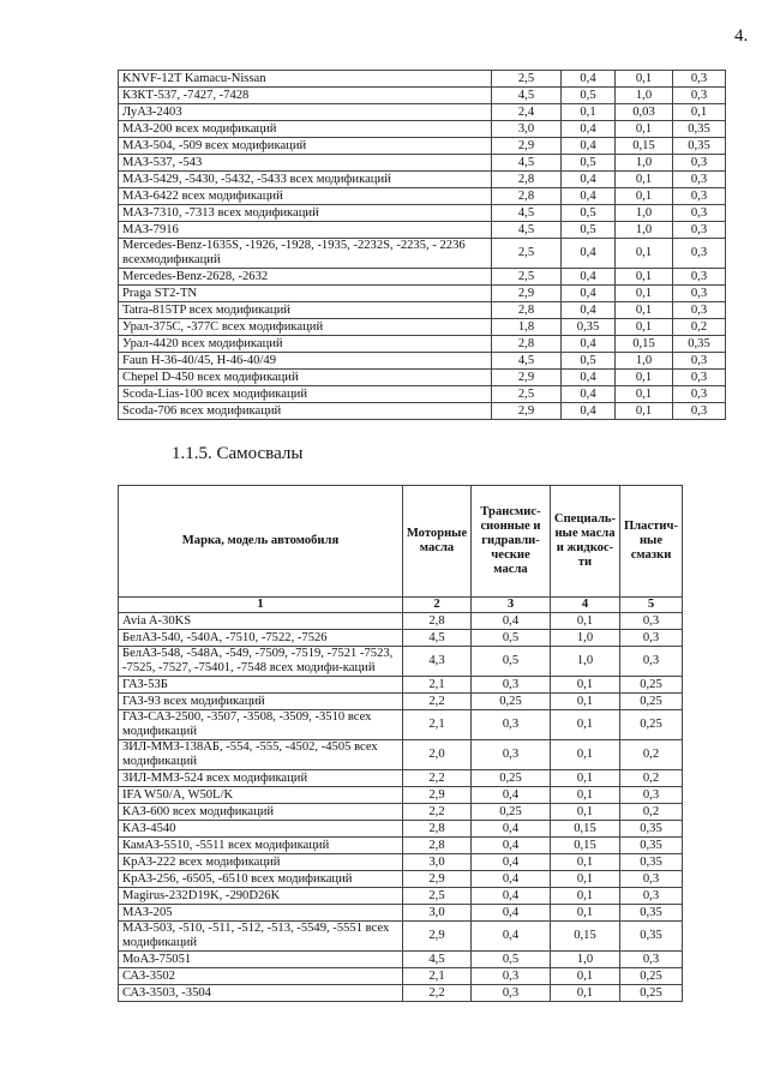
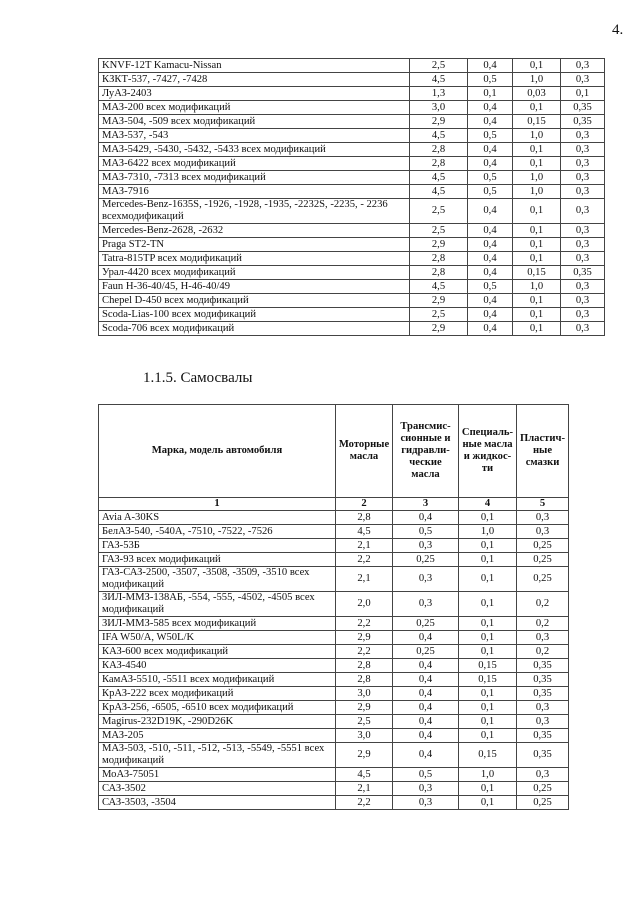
  4.
  KNVF-12T Kamacu-Nissan	2,5	0,4	0,1	0,3
  КЗКТ-537, -7427, -7428	4,5	0,5	1,0	0,3
- ЛуАЗ-2403	2,4	0,1	0,03	0,1
+ ЛуАЗ-2403	1,3	0,1	0,03	0,1
  МАЗ-200 всех модификаций	3,0	0,4	0,1	0,35
  МАЗ-504, -509 всех модификаций	2,9	0,4	0,15	0,35
  МАЗ-537, -543	4,5	0,5	1,0	0,3
  МАЗ-5429, -5430, -5432, -5433 всех модификаций	2,8	0,4	0,1	0,3
  МАЗ-6422 всех модификаций	2,8	0,4	0,1	0,3
  МАЗ-7310, -7313 всех модификаций	4,5	0,5	1,0	0,3
  МАЗ-7916	4,5	0,5	1,0	0,3
  Mercedes-Benz-1635S, -1926, -1928, -1935, -2232S, -2235, - 2236 всехмодификаций	2,5	0,4	0,1	0,3
  Mercedes-Benz-2628, -2632	2,5	0,4	0,1	0,3
  Praga ST2-TN	2,9	0,4	0,1	0,3
  Tatra-815TP всех модификаций	2,8	0,4	0,1	0,3
- Урал-375С, -377С всех модификаций	1,8	0,35	0,1	0,2
  Урал-4420 всех модификаций	2,8	0,4	0,15	0,35
  Faun H-36-40/45, H-46-40/49	4,5	0,5	1,0	0,3
  Chepel D-450 всех модификаций	2,9	0,4	0,1	0,3
  Scoda-Lias-100 всех модификаций	2,5	0,4	0,1	0,3
  Scoda-706 всех модификаций	2,9	0,4	0,1	0,3
  1.1.5. Самосвалы
  Марка, модель автомобиля	Моторные масла	Трансмис-сионные и гидравли-ческие масла	Специаль-ные масла и жидкос-ти	Пластич-ные смазки
  1	2	3	4	5
  Avia A-30KS	2,8	0,4	0,1	0,3
  БелАЗ-540, -540А, -7510, -7522, -7526	4,5	0,5	1,0	0,3
- БелАЗ-548, -548А, -549, -7509, -7519, -7521 -7523, -7525, -7527, -75401, -7548 всех модифи-каций	4,3	0,5	1,0	0,3
  ГАЗ-53Б	2,1	0,3	0,1	0,25
  ГАЗ-93 всех модификаций	2,2	0,25	0,1	0,25
  ГАЗ-САЗ-2500, -3507, -3508, -3509, -3510 всех модификаций	2,1	0,3	0,1	0,25
  ЗИЛ-ММЗ-138АБ, -554, -555, -4502, -4505 всех модификаций	2,0	0,3	0,1	0,2
- ЗИЛ-ММЗ-524 всех модификаций	2,2	0,25	0,1	0,2
+ ЗИЛ-ММЗ-585 всех модификаций	2,2	0,25	0,1	0,2
  IFA W50/A, W50L/K	2,9	0,4	0,1	0,3
  КАЗ-600 всех модификаций	2,2	0,25	0,1	0,2
  КАЗ-4540	2,8	0,4	0,15	0,35
  КамАЗ-5510, -5511 всех модификаций	2,8	0,4	0,15	0,35
  КрАЗ-222 всех модификаций	3,0	0,4	0,1	0,35
  КрАЗ-256, -6505, -6510 всех модификаций	2,9	0,4	0,1	0,3
  Magirus-232D19K, -290D26K	2,5	0,4	0,1	0,3
  МАЗ-205	3,0	0,4	0,1	0,35
  МАЗ-503, -510, -511, -512, -513, -5549, -5551 всех модификаций	2,9	0,4	0,15	0,35
  МоАЗ-75051	4,5	0,5	1,0	0,3
  САЗ-3502	2,1	0,3	0,1	0,25
  САЗ-3503, -3504	2,2	0,3	0,1	0,25
